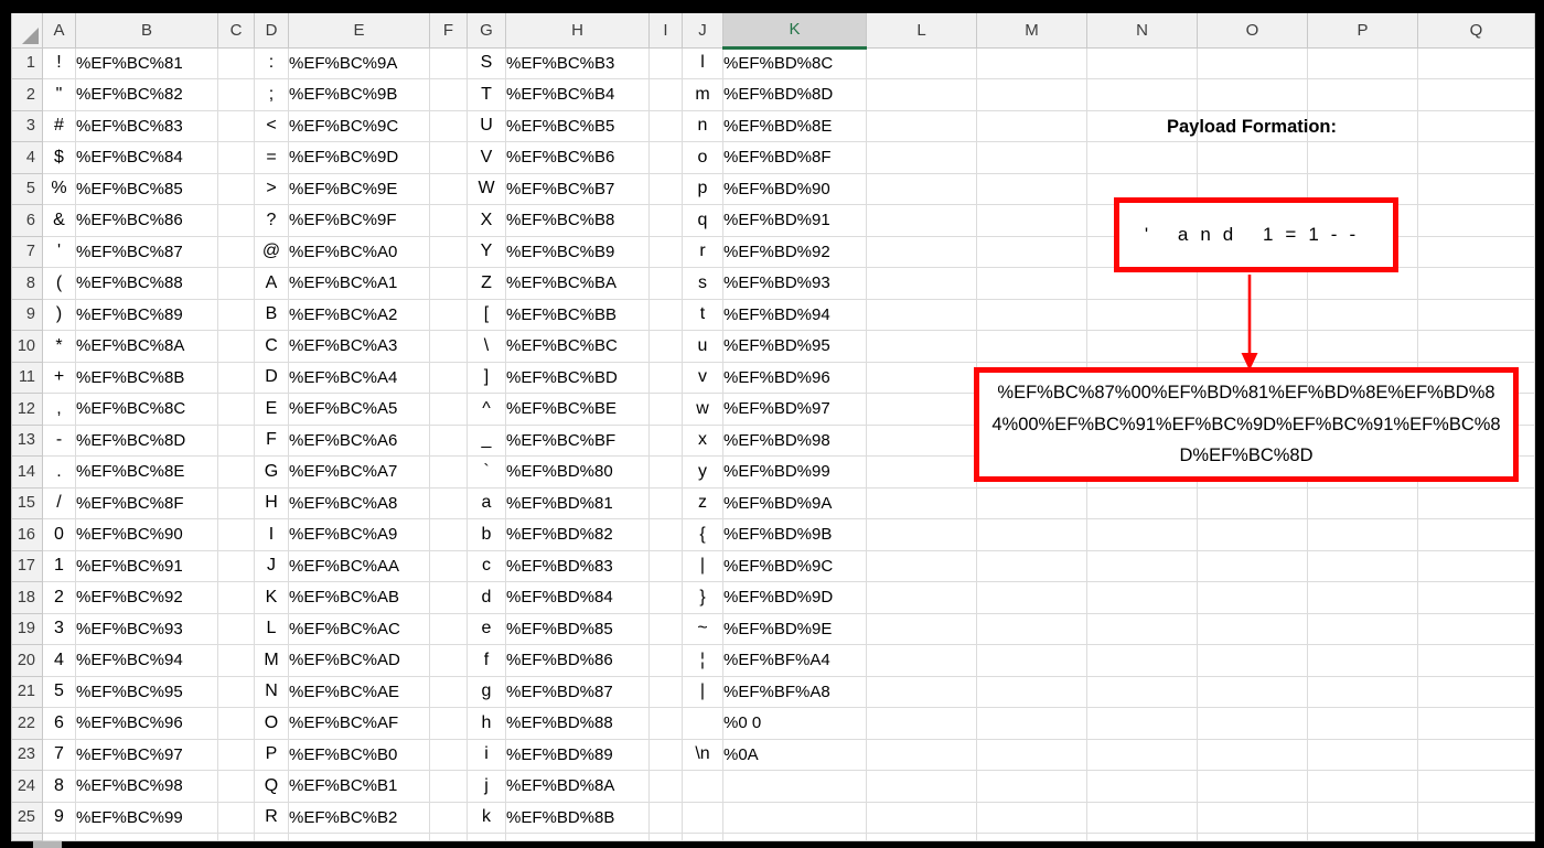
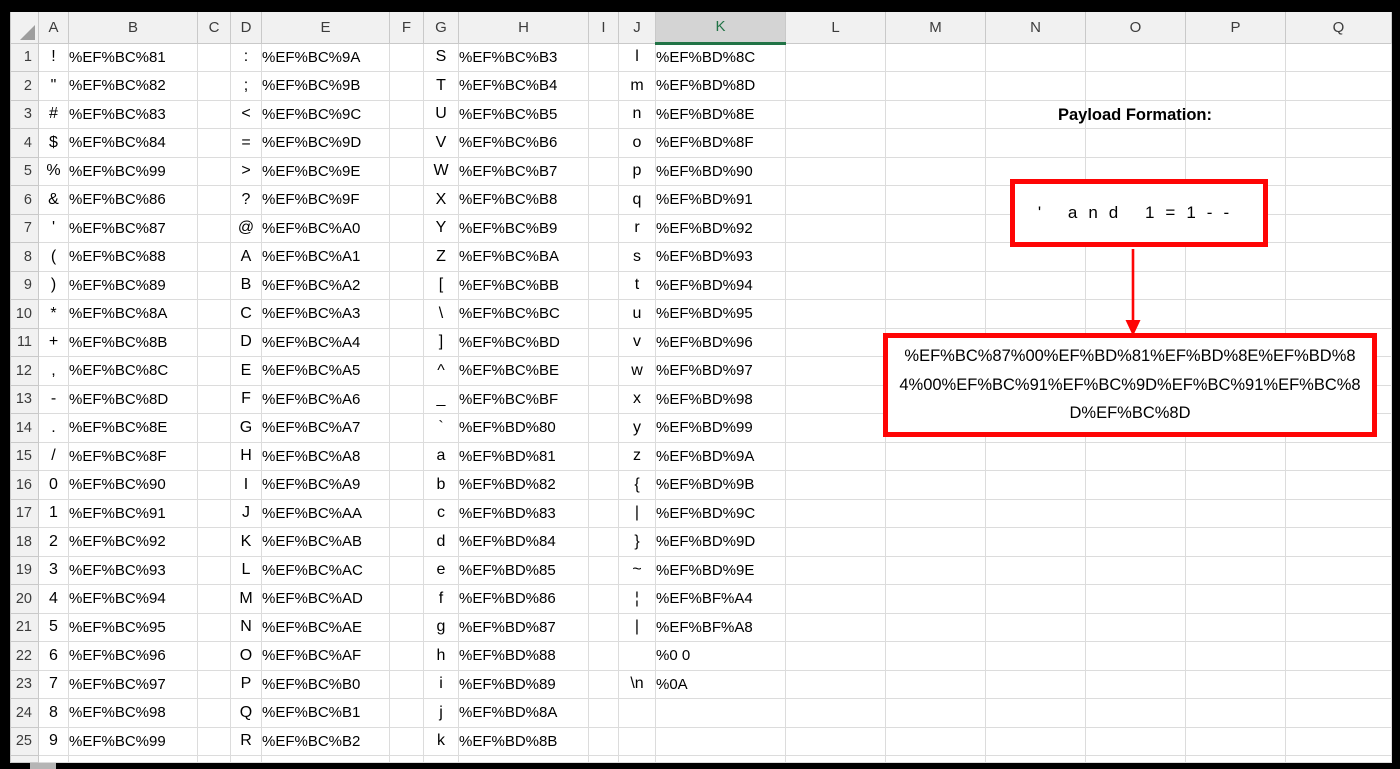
  	A	B	C	D	E	F	G	H	I	J	K	L	M	N	O	P	Q
  1	!	%EF%BC%81		:	%EF%BC%9A		S	%EF%BC%B3		l	%EF%BD%8C
  2	"	%EF%BC%82		;	%EF%BC%9B		T	%EF%BC%B4		m	%EF%BD%8D
  3	#	%EF%BC%83		<	%EF%BC%9C		U	%EF%BC%B5		n	%EF%BD%8E
  4	$	%EF%BC%84		=	%EF%BC%9D		V	%EF%BC%B6		o	%EF%BD%8F
- 5	%	%EF%BC%85		>	%EF%BC%9E		W	%EF%BC%B7		p	%EF%BD%90
+ 5	%	%EF%BC%99		>	%EF%BC%9E		W	%EF%BC%B7		p	%EF%BD%90
  6	&	%EF%BC%86		?	%EF%BC%9F		X	%EF%BC%B8		q	%EF%BD%91
  7	'	%EF%BC%87		@	%EF%BC%A0		Y	%EF%BC%B9		r	%EF%BD%92
  8	(	%EF%BC%88		A	%EF%BC%A1		Z	%EF%BC%BA		s	%EF%BD%93
  9	)	%EF%BC%89		B	%EF%BC%A2		[	%EF%BC%BB		t	%EF%BD%94
  10	*	%EF%BC%8A		C	%EF%BC%A3		\	%EF%BC%BC		u	%EF%BD%95
  11	+	%EF%BC%8B		D	%EF%BC%A4		]	%EF%BC%BD		v	%EF%BD%96
  12	,	%EF%BC%8C		E	%EF%BC%A5		^	%EF%BC%BE		w	%EF%BD%97
  13	-	%EF%BC%8D		F	%EF%BC%A6		_	%EF%BC%BF		x	%EF%BD%98
  14	.	%EF%BC%8E		G	%EF%BC%A7		`	%EF%BD%80		y	%EF%BD%99
  15	/	%EF%BC%8F		H	%EF%BC%A8		a	%EF%BD%81		z	%EF%BD%9A
  16	0	%EF%BC%90		I	%EF%BC%A9		b	%EF%BD%82		{	%EF%BD%9B
  17	1	%EF%BC%91		J	%EF%BC%AA		c	%EF%BD%83		|	%EF%BD%9C
  18	2	%EF%BC%92		K	%EF%BC%AB		d	%EF%BD%84		}	%EF%BD%9D
  19	3	%EF%BC%93		L	%EF%BC%AC		e	%EF%BD%85		~	%EF%BD%9E
  20	4	%EF%BC%94		M	%EF%BC%AD		f	%EF%BD%86		¦	%EF%BF%A4
  21	5	%EF%BC%95		N	%EF%BC%AE		g	%EF%BD%87		|	%EF%BF%A8
  22	6	%EF%BC%96		O	%EF%BC%AF		h	%EF%BD%88			%0 0
  23	7	%EF%BC%97		P	%EF%BC%B0		i	%EF%BD%89		\n	%0A
  24	8	%EF%BC%98		Q	%EF%BC%B1		j	%EF%BD%8A
  25	9	%EF%BC%99		R	%EF%BC%B2		k	%EF%BD%8B
  Payload Formation:
  ' and 1=1--
  %EF%BC%87%00%EF%BD%81%EF%BD%8E%EF%BD%84%00%EF%BC%91%EF%BC%9D%EF%BC%91%EF%BC%8D%EF%BC%8D
